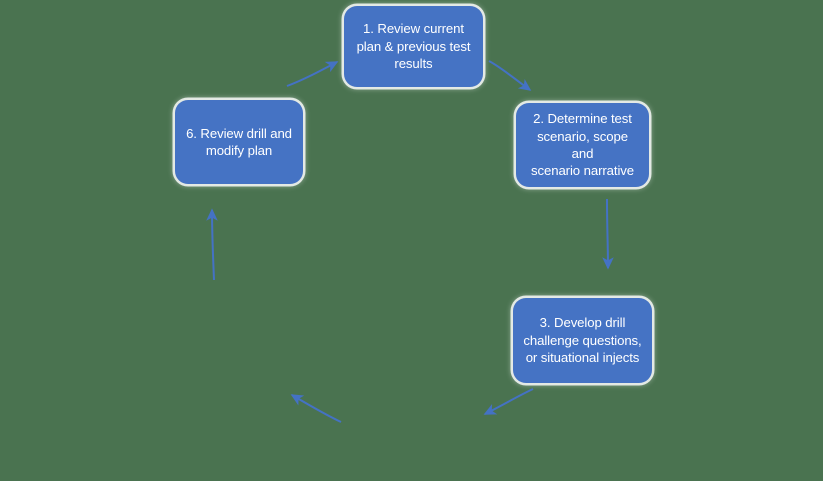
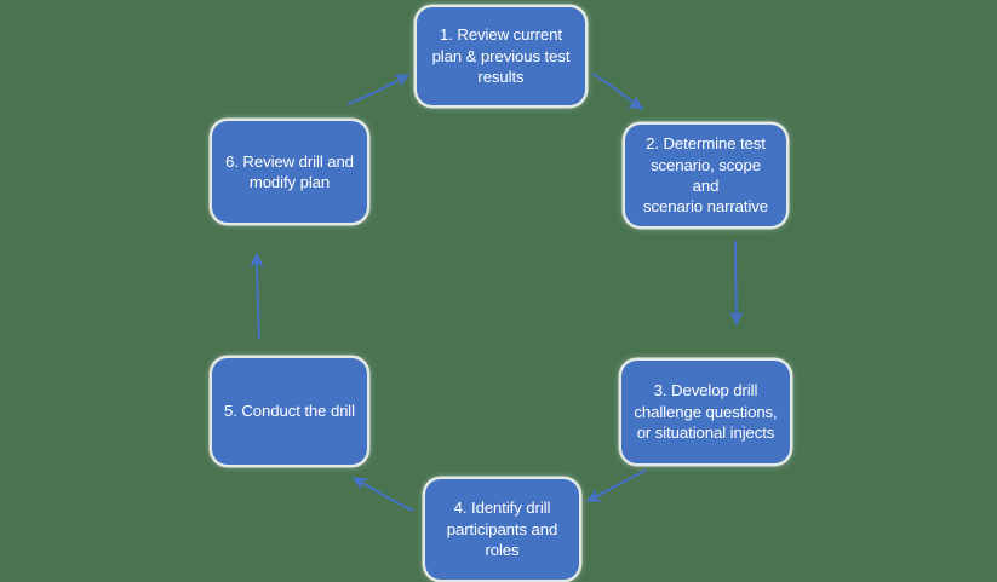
  1. Review current
  plan & previous test
  results
  2. Determine test
  scenario, scope and
  scenario narrative
  3. Develop drill
  challenge questions,
  or situational injects
+ 4. Identify drill
+ participants and
+ roles
+ 5. Conduct the drill
  6. Review drill and
  modify plan
